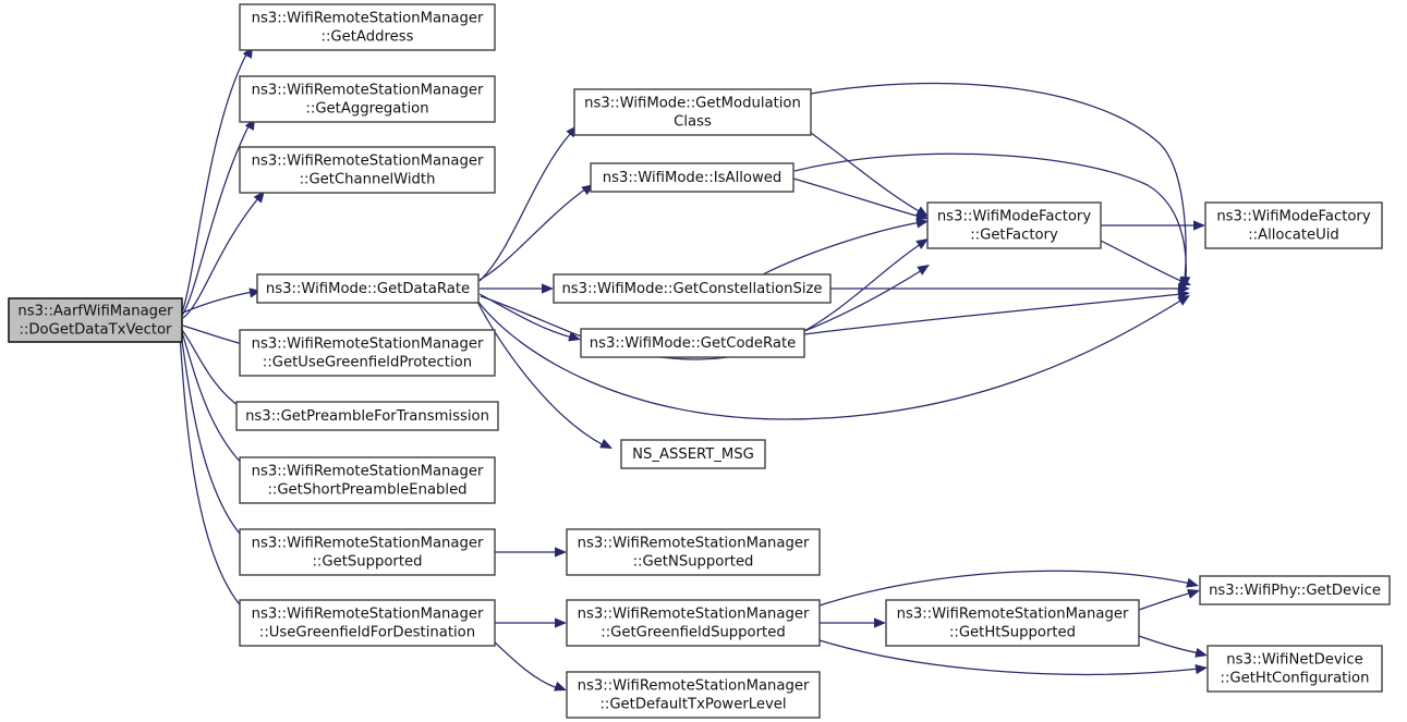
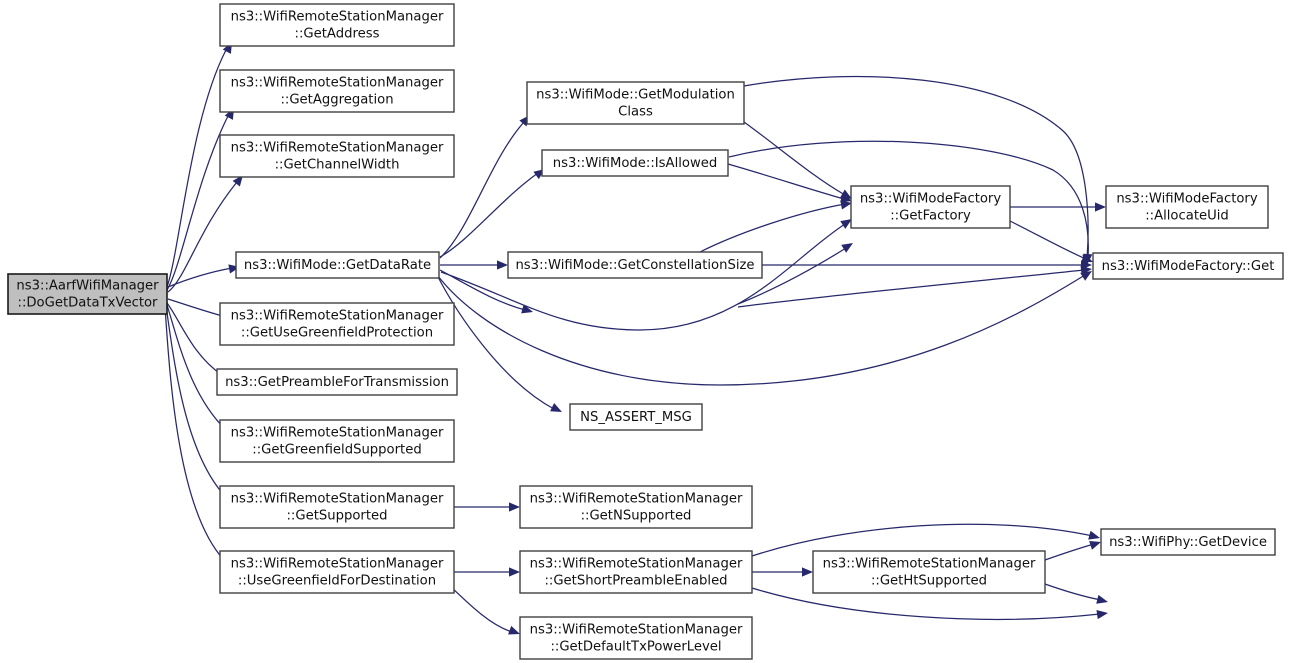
  ns3::AarfWifiManager
  ::DoGetDataTxVector
  ns3::WifiRemoteStationManager
  ::GetAddress
  ns3::WifiRemoteStationManager
  ::GetAggregation
  ns3::WifiRemoteStationManager
  ::GetChannelWidth
  ns3::WifiMode::GetDataRate
  ns3::WifiRemoteStationManager
  ::GetUseGreenfieldProtection
  ns3::GetPreambleForTransmission
  ns3::WifiRemoteStationManager
- ::GetShortPreambleEnabled
+ ::GetGreenfieldSupported
  ns3::WifiRemoteStationManager
  ::GetSupported
  ns3::WifiRemoteStationManager
  ::UseGreenfieldForDestination
  ns3::WifiMode::GetModulation
  Class
  ns3::WifiMode::IsAllowed
  ns3::WifiMode::GetConstellationSize
- ns3::WifiMode::GetCodeRate
  NS_ASSERT_MSG
  ns3::WifiRemoteStationManager
  ::GetNSupported
  ns3::WifiRemoteStationManager
- ::GetGreenfieldSupported
+ ::GetShortPreambleEnabled
  ns3::WifiRemoteStationManager
  ::GetDefaultTxPowerLevel
  ns3::WifiModeFactory
  ::GetFactory
  ns3::WifiRemoteStationManager
  ::GetHtSupported
  ns3::WifiModeFactory
  ::AllocateUid
+ ns3::WifiModeFactory::Get
  ns3::WifiPhy::GetDevice
- ns3::WifiNetDevice
- ::GetHtConfiguration
